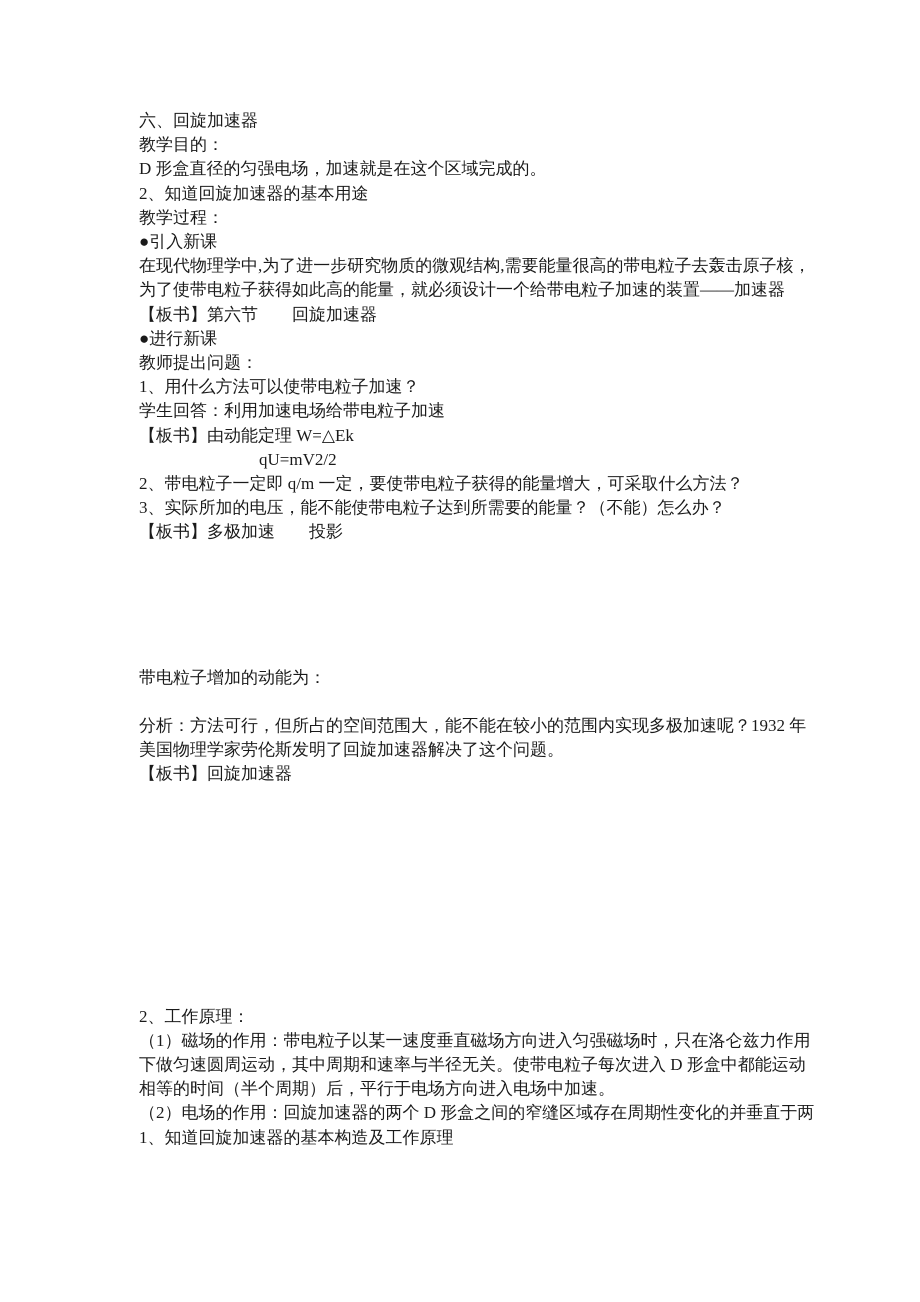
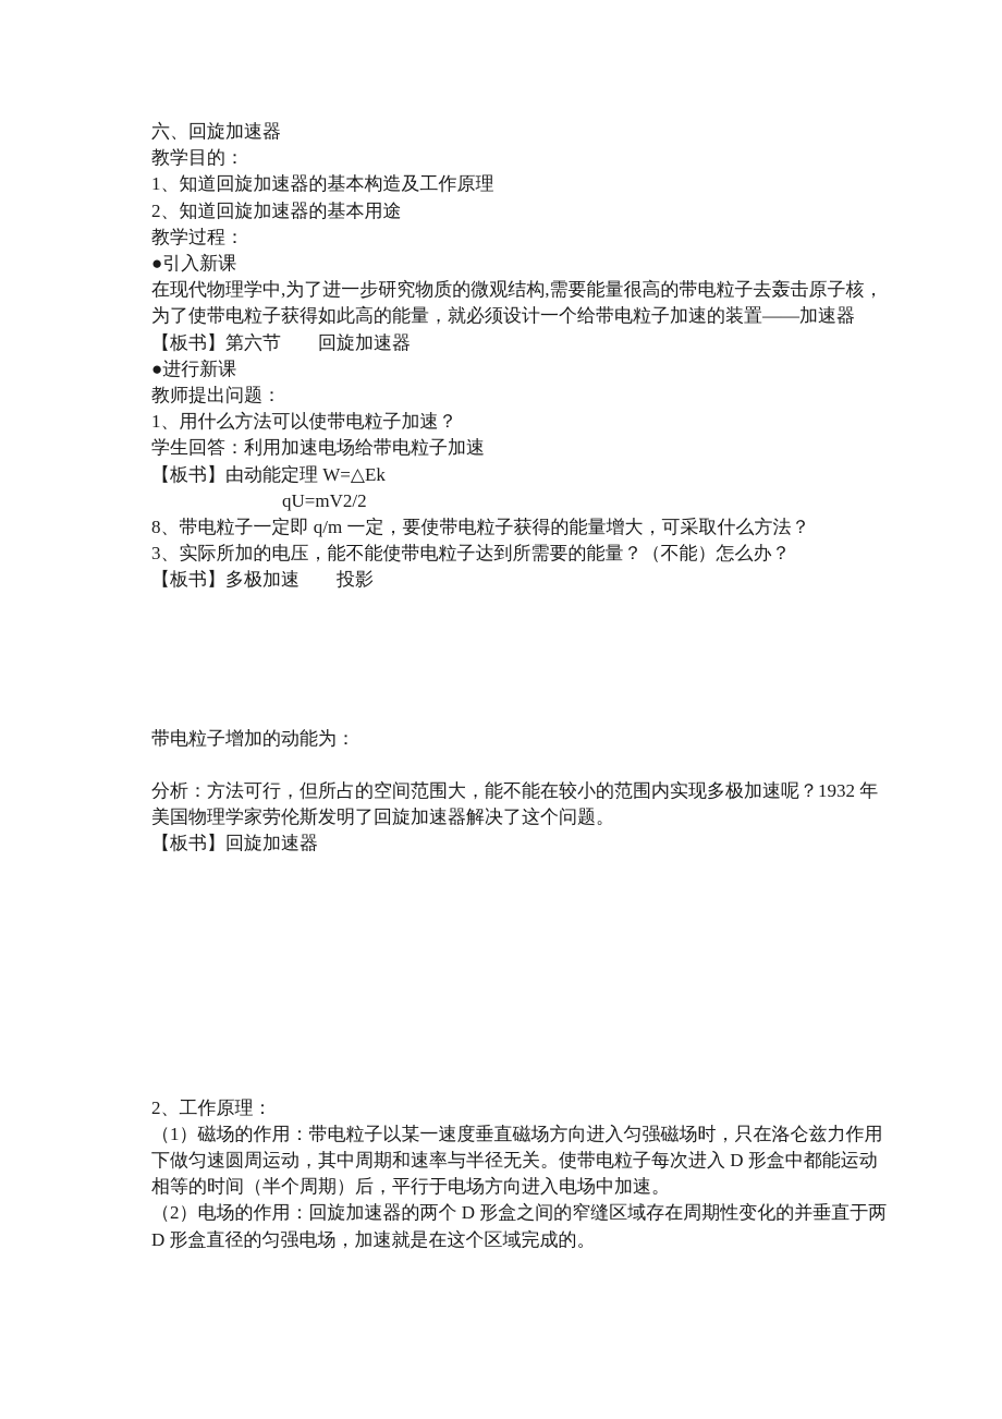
  六、回旋加速器
  教学目的：
- D 形盒直径的匀强电场，加速就是在这个区域完成的。
+ 1、知道回旋加速器的基本构造及工作原理
  2、知道回旋加速器的基本用途
  教学过程：
  ●引入新课
  在现代物理学中,为了进一步研究物质的微观结构,需要能量很高的带电粒子去轰击原子核，
  为了使带电粒子获得如此高的能量，就必须设计一个给带电粒子加速的装置——加速器
  【板书】第六节 回旋加速器
  ●进行新课
  教师提出问题：
  1、用什么方法可以使带电粒子加速？
  学生回答：利用加速电场给带电粒子加速
  【板书】由动能定理 W=△Ek
  qU=mV2/2
- 2、带电粒子一定即 q/m 一定，要使带电粒子获得的能量增大，可采取什么方法？
+ 8、带电粒子一定即 q/m 一定，要使带电粒子获得的能量增大，可采取什么方法？
  3、实际所加的电压，能不能使带电粒子达到所需要的能量？（不能）怎么办？
  【板书】多极加速 投影
  带电粒子增加的动能为：
  分析：方法可行，但所占的空间范围大，能不能在较小的范围内实现多极加速呢？1932 年
  美国物理学家劳伦斯发明了回旋加速器解决了这个问题。
  【板书】回旋加速器
  2、工作原理：
  （1）磁场的作用：带电粒子以某一速度垂直磁场方向进入匀强磁场时，只在洛仑兹力作用
  下做匀速圆周运动，其中周期和速率与半径无关。使带电粒子每次进入 D 形盒中都能运动
  相等的时间（半个周期）后，平行于电场方向进入电场中加速。
  （2）电场的作用：回旋加速器的两个 D 形盒之间的窄缝区域存在周期性变化的并垂直于两
- 1、知道回旋加速器的基本构造及工作原理
+ D 形盒直径的匀强电场，加速就是在这个区域完成的。
